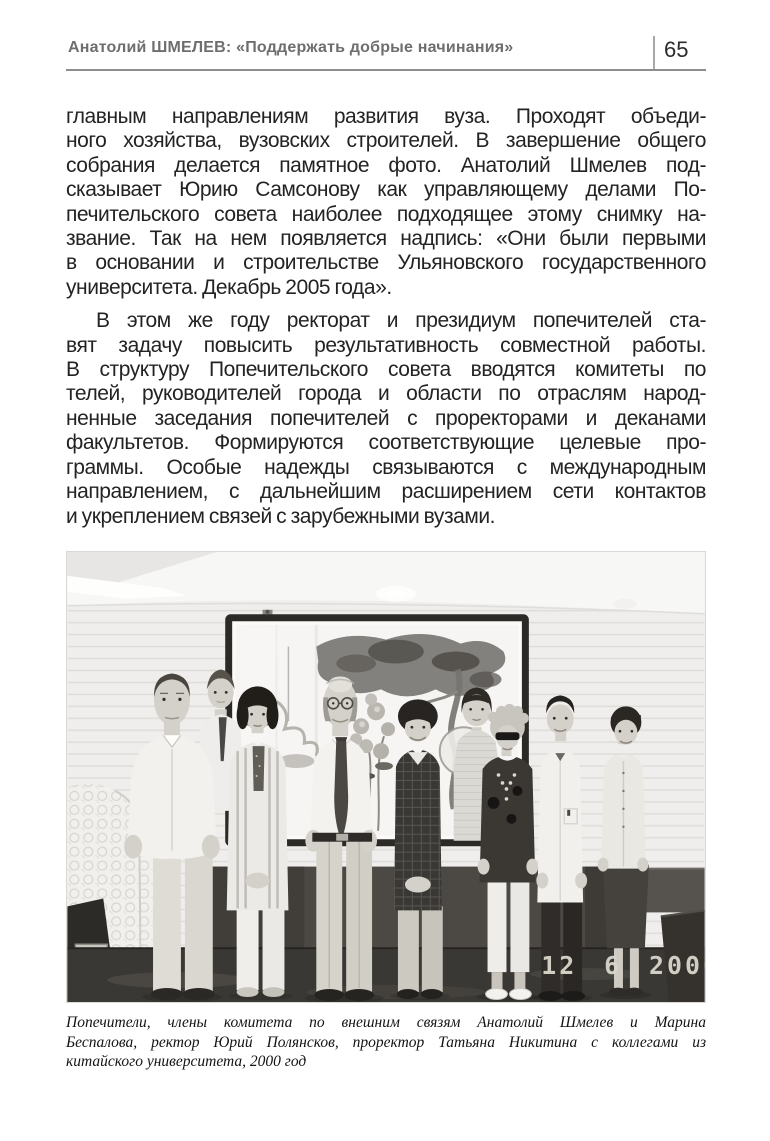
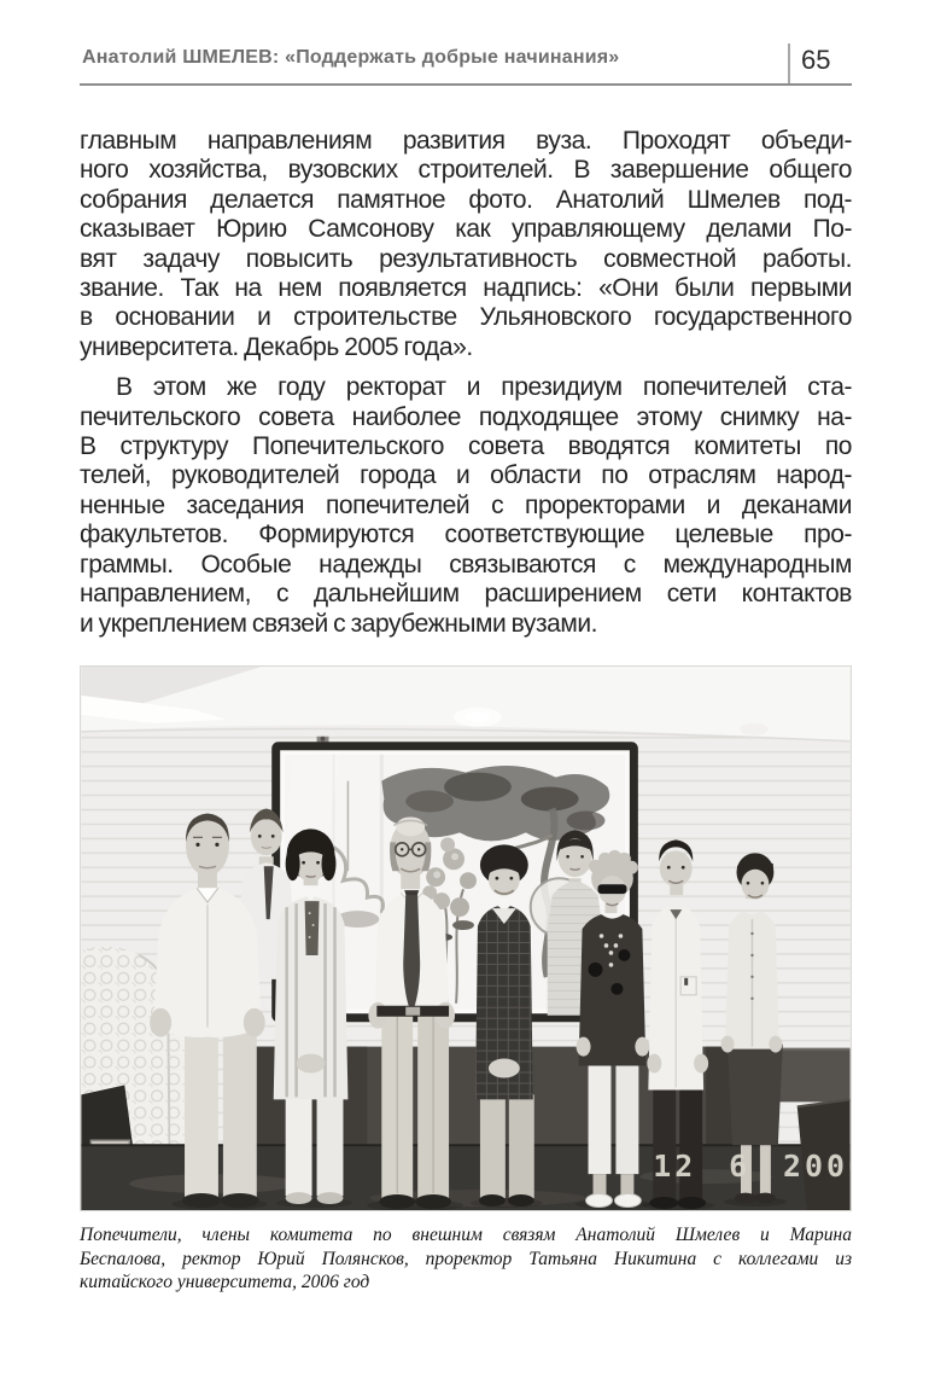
  Анатолий ШМЕЛЕВ: «Поддержать добрые начинания»
  65
  главным направлениям развития вуза. Проходят объеди-
  ного хозяйства, вузовских строителей. В завершение общего
  собрания делается памятное фото. Анатолий Шмелев под-
  сказывает Юрию Самсонову как управляющему делами По-
- печительского совета наиболее подходящее этому снимку на-
+ вят задачу повысить результативность совместной работы.
  звание. Так на нем появляется надпись: «Они были первыми
  в основании и строительстве Ульяновского государственного
  университета. Декабрь 2005 года».
  В этом же году ректорат и президиум попечителей ста-
- вят задачу повысить результативность совместной работы.
+ печительского совета наиболее подходящее этому снимку на-
  В структуру Попечительского совета вводятся комитеты по
  телей, руководителей города и области по отраслям народ-
  ненные заседания попечителей с проректорами и деканами
  факультетов. Формируются соответствующие целевые про-
  граммы. Особые надежды связываются с международным
  направлением, с дальнейшим расширением сети контактов
  и укреплением связей с зарубежными вузами.
  12 6 200
  Попечители, члены комитета по внешним связям Анатолий Шмелев и Марина
  Беспалова, ректор Юрий Полянсков, проректор Татьяна Никитина с коллегами из
- китайского университета, 2000 год
+ китайского университета, 2006 год
